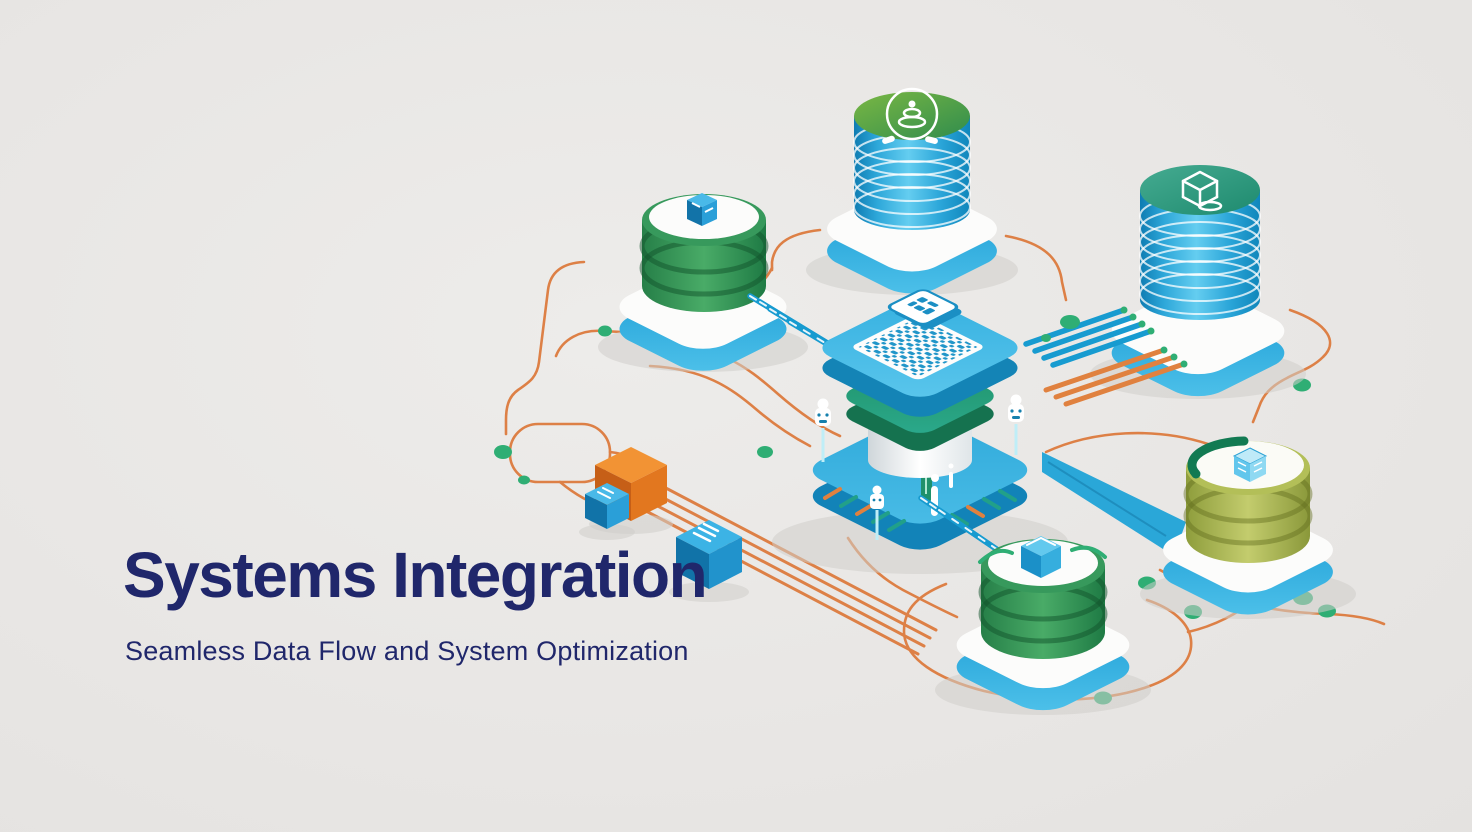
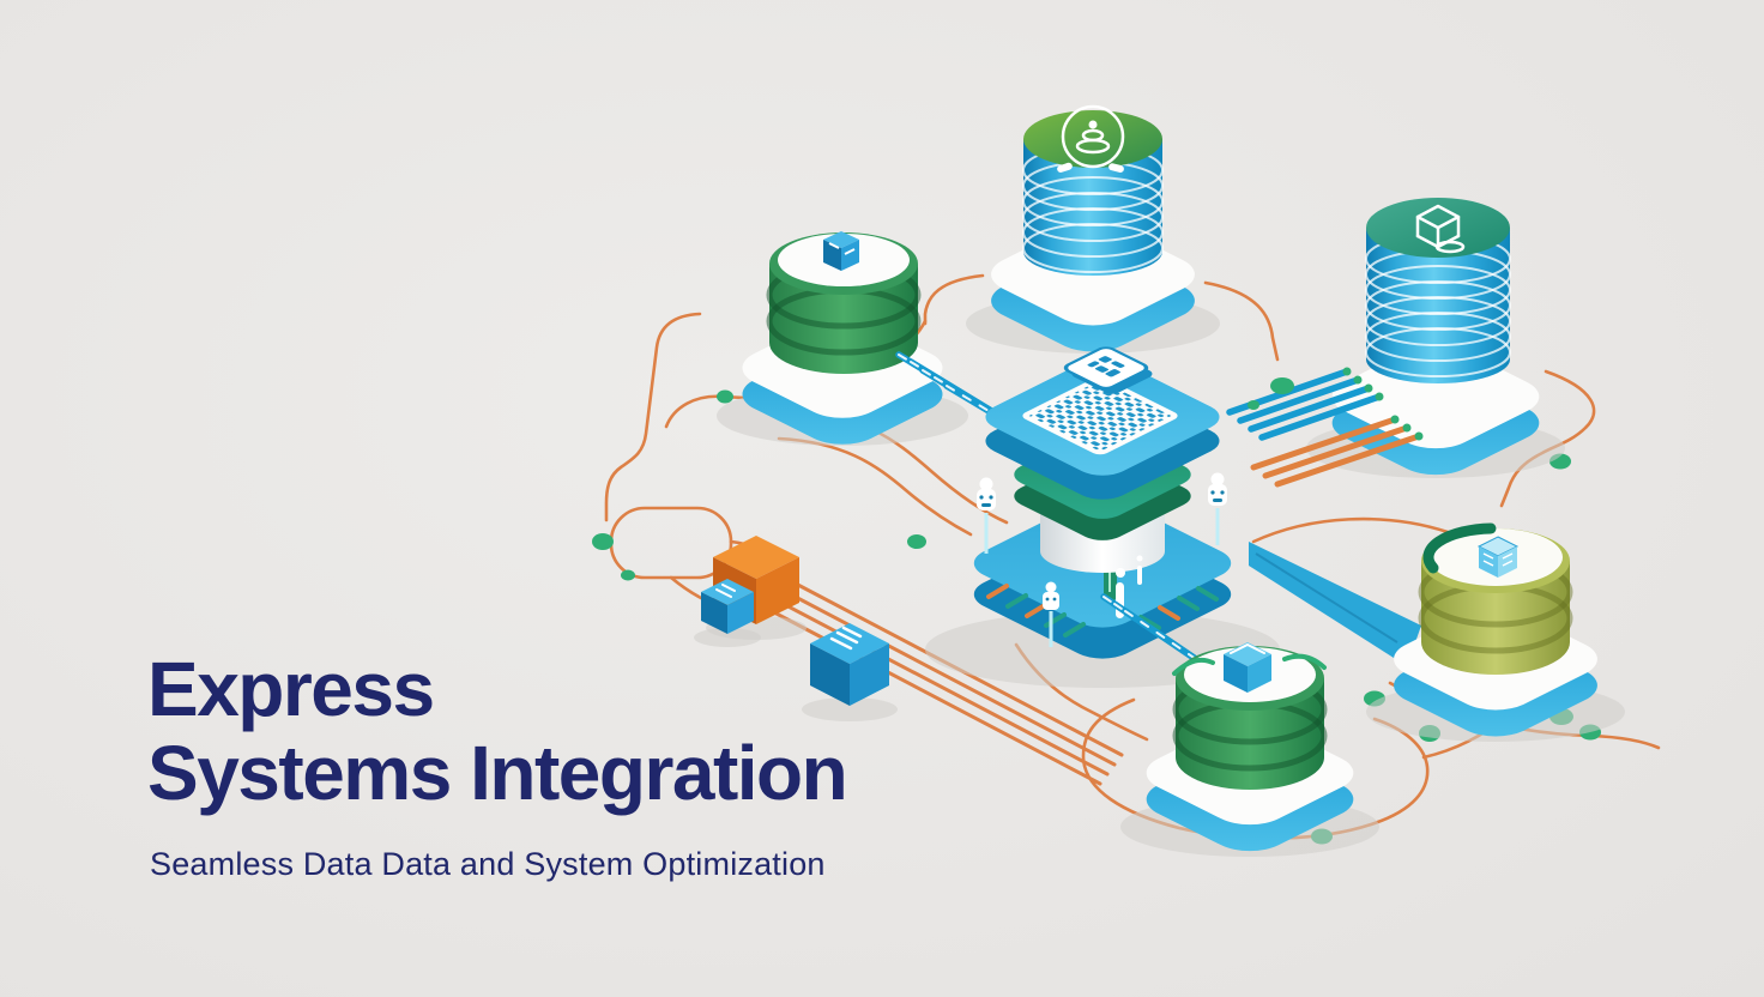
+ Express
  Systems Integration
- Seamless Data Flow and System Optimization
+ Seamless Data Data and System Optimization
